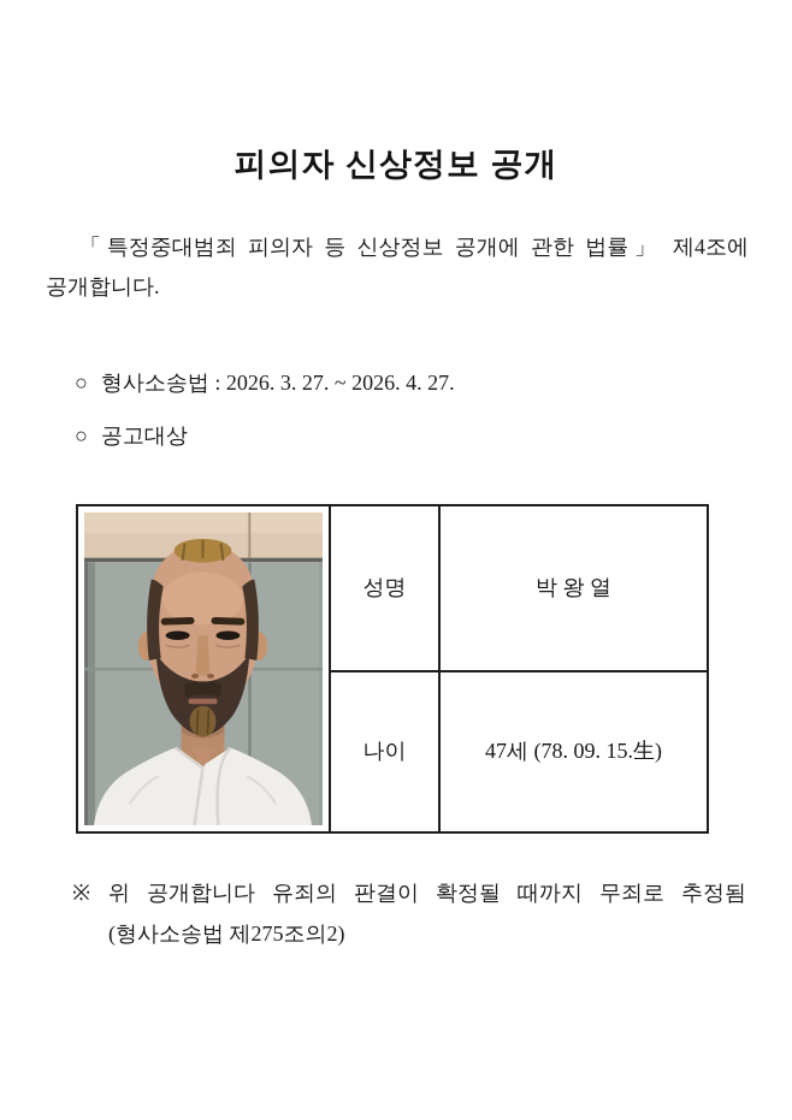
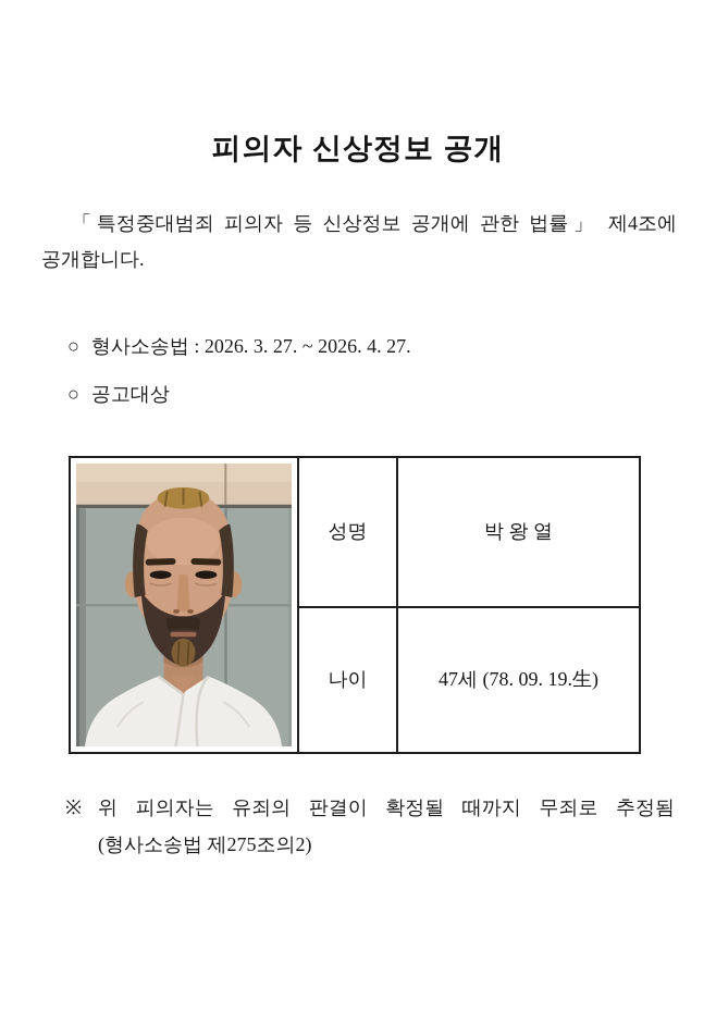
  피의자 신상정보 공개
  「특정중대범죄 피의자 등 신상정보 공개에 관한 법률」 제4조에
  공개합니다.
  ○ 형사소송법 : 2026. 3. 27. ~ 2026. 4. 27.
  ○ 공고대상
  	성명	박 왕 열
- 나이	47세 (78. 09. 15.生)
+ 나이	47세 (78. 09. 19.生)
  ※
- 위 공개합니다 유죄의 판결이 확정될 때까지 무죄로 추정됨
+ 위 피의자는 유죄의 판결이 확정될 때까지 무죄로 추정됨
  (형사소송법 제275조의2)
